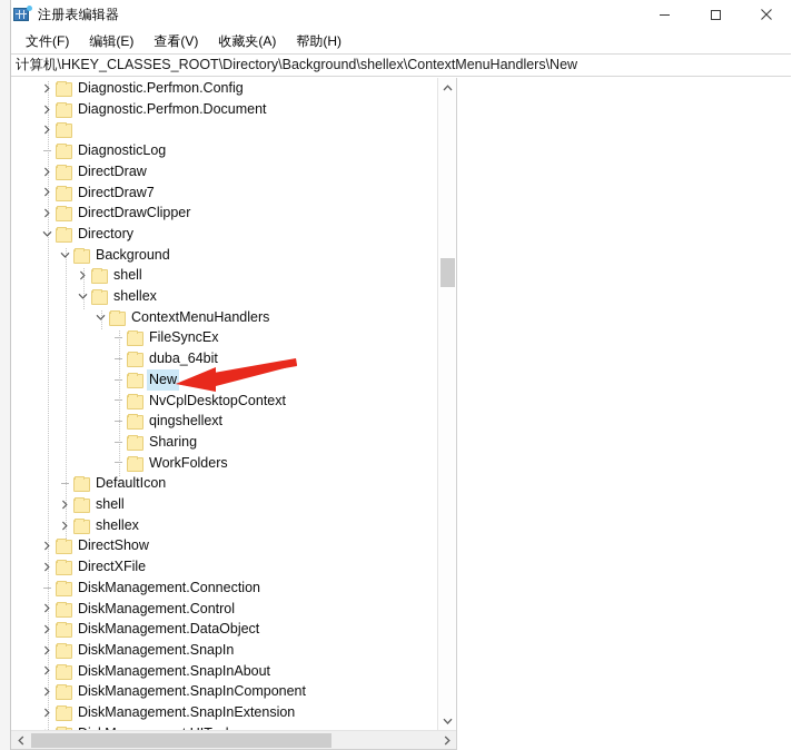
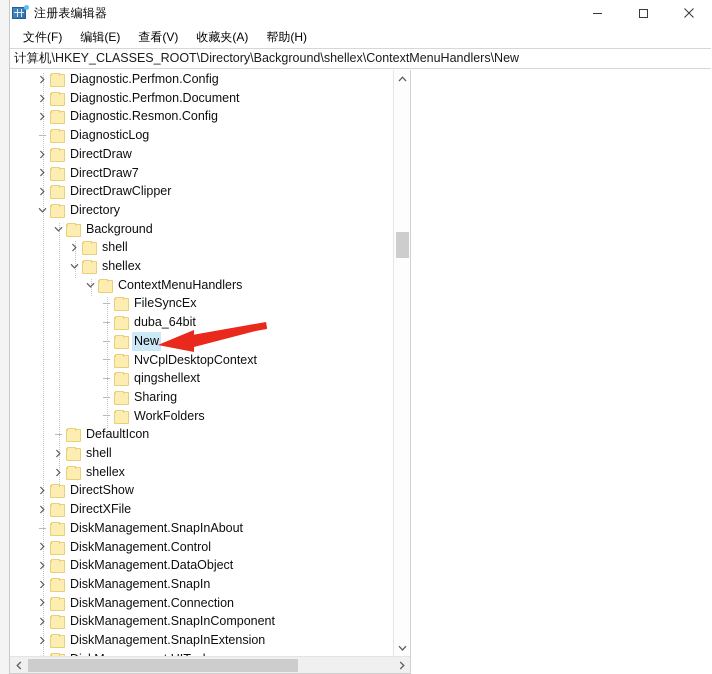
  注册表编辑器
  文件(F)
  编辑(E)
  查看(V)
  收藏夹(A)
  帮助(H)
  计算机\HKEY_CLASSES_ROOT\Directory\Background\shellex\ContextMenuHandlers\New
  Diagnostic.Perfmon.Config
  Diagnostic.Perfmon.Document
+ Diagnostic.Resmon.Config
  DiagnosticLog
  DirectDraw
  DirectDraw7
  DirectDrawClipper
  Directory
  Background
  shell
  shellex
  ContextMenuHandlers
  FileSyncEx
  duba_64bit
  New
  NvCplDesktopContext
  qingshellext
  Sharing
  WorkFolders
  DefaultIcon
  shell
  shellex
  DirectShow
  DirectXFile
- DiskManagement.Connection
+ DiskManagement.SnapInAbout
  DiskManagement.Control
  DiskManagement.DataObject
  DiskManagement.SnapIn
- DiskManagement.SnapInAbout
+ DiskManagement.Connection
  DiskManagement.SnapInComponent
  DiskManagement.SnapInExtension
